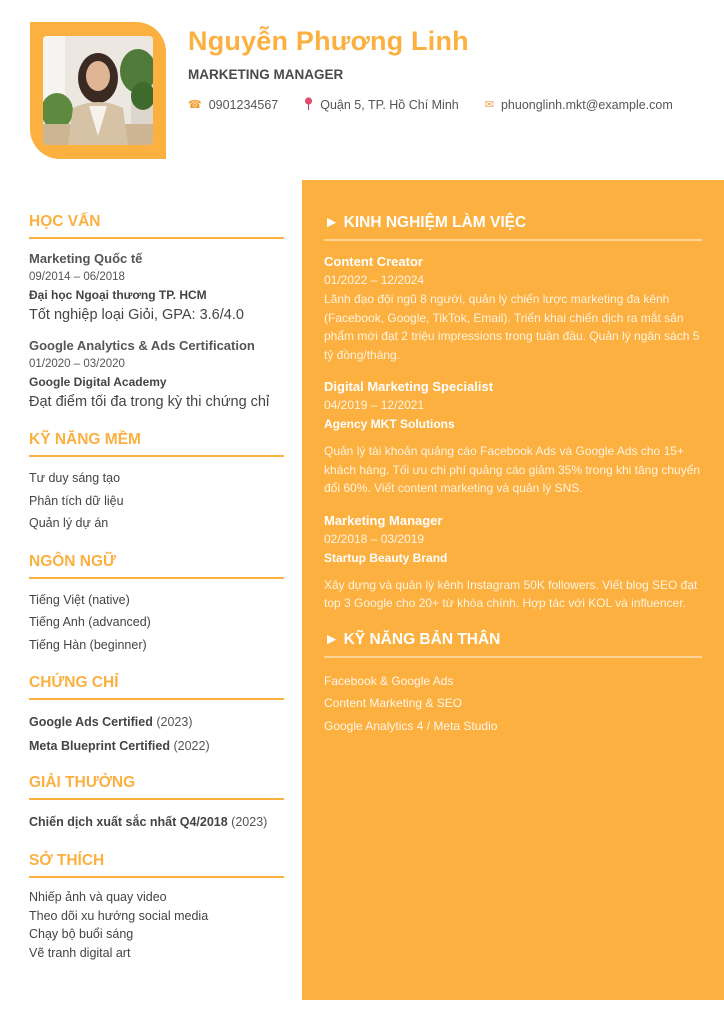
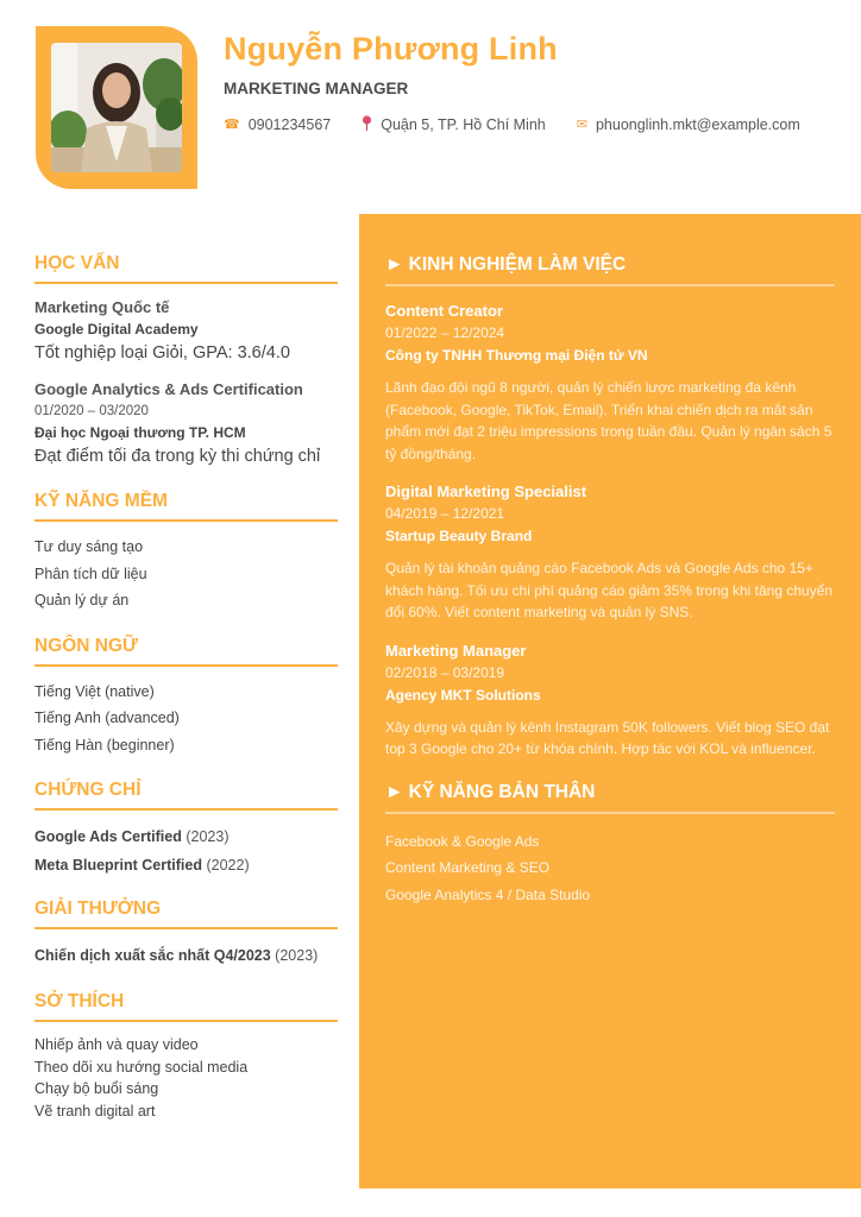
  Nguyễn Phương Linh
  MARKETING MANAGER
  ☎
  0901234567
  Quận 5, TP. Hồ Chí Minh
  ✉
  phuonglinh.mkt@example.com
  HỌC VẤN
  Marketing Quốc tế
- 09/2014 – 06/2018
- Đại học Ngoại thương TP. HCM
+ Google Digital Academy
  Tốt nghiệp loại Giỏi, GPA: 3.6/4.0
  Google Analytics & Ads Certification
  01/2020 – 03/2020
- Google Digital Academy
+ Đại học Ngoại thương TP. HCM
  Đạt điểm tối đa trong kỳ thi chứng chỉ
  KỸ NĂNG MỀM
  Tư duy sáng tạo
  Phân tích dữ liệu
  Quản lý dự án
  NGÔN NGỮ
  Tiếng Việt (native)
  Tiếng Anh (advanced)
  Tiếng Hàn (beginner)
  CHỨNG CHỈ
  Google Ads Certified (2023)
  Meta Blueprint Certified (2022)
  GIẢI THƯỞNG
- Chiến dịch xuất sắc nhất Q4/2018 (2023)
+ Chiến dịch xuất sắc nhất Q4/2023 (2023)
  SỞ THÍCH
  Nhiếp ảnh và quay video
  Theo dõi xu hướng social media
  Chạy bộ buổi sáng
  Vẽ tranh digital art
  ► KINH NGHIỆM LÀM VIỆC
  Content Creator
  01/2022 – 12/2024
+ Công ty TNHH Thương mại Điện tử VN
  Lãnh đạo đội ngũ 8 người, quản lý chiến lược marketing đa kênh (Facebook, Google, TikTok, Email). Triển khai chiến dịch ra mắt sản phẩm mới đạt 2 triệu impressions trong tuần đầu. Quản lý ngân sách 5 tỷ đồng/tháng.
  Digital Marketing Specialist
  04/2019 – 12/2021
- Agency MKT Solutions
+ Startup Beauty Brand
  Quản lý tài khoản quảng cáo Facebook Ads và Google Ads cho 15+ khách hàng. Tối ưu chi phí quảng cáo giảm 35% trong khi tăng chuyển đổi 60%. Viết content marketing và quản lý SNS.
  Marketing Manager
  02/2018 – 03/2019
- Startup Beauty Brand
+ Agency MKT Solutions
  Xây dựng và quản lý kênh Instagram 50K followers. Viết blog SEO đạt top 3 Google cho 20+ từ khóa chính. Hợp tác với KOL và influencer.
  ► KỸ NĂNG BẢN THÂN
  Facebook & Google Ads
  Content Marketing & SEO
- Google Analytics 4 / Meta Studio
+ Google Analytics 4 / Data Studio
